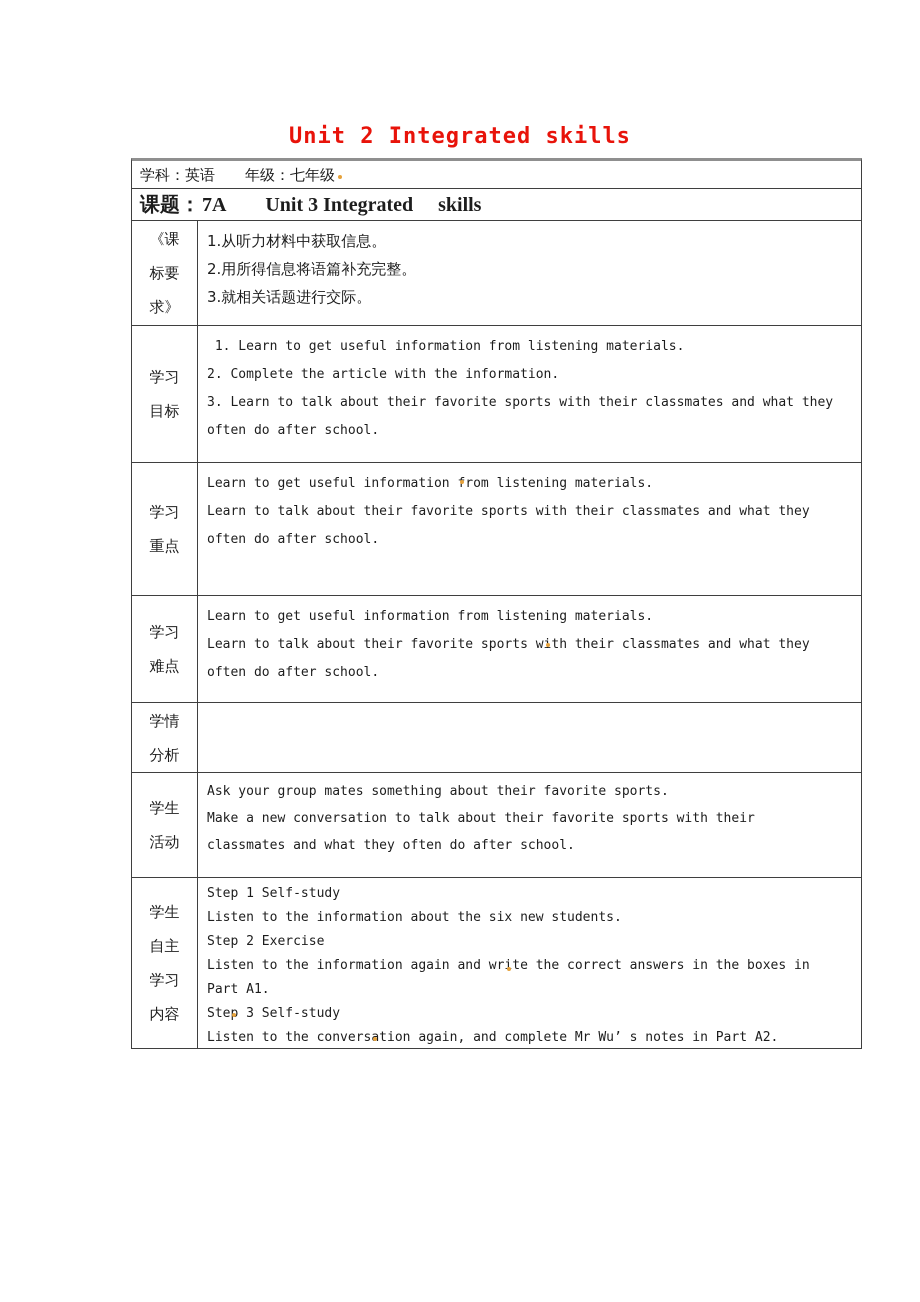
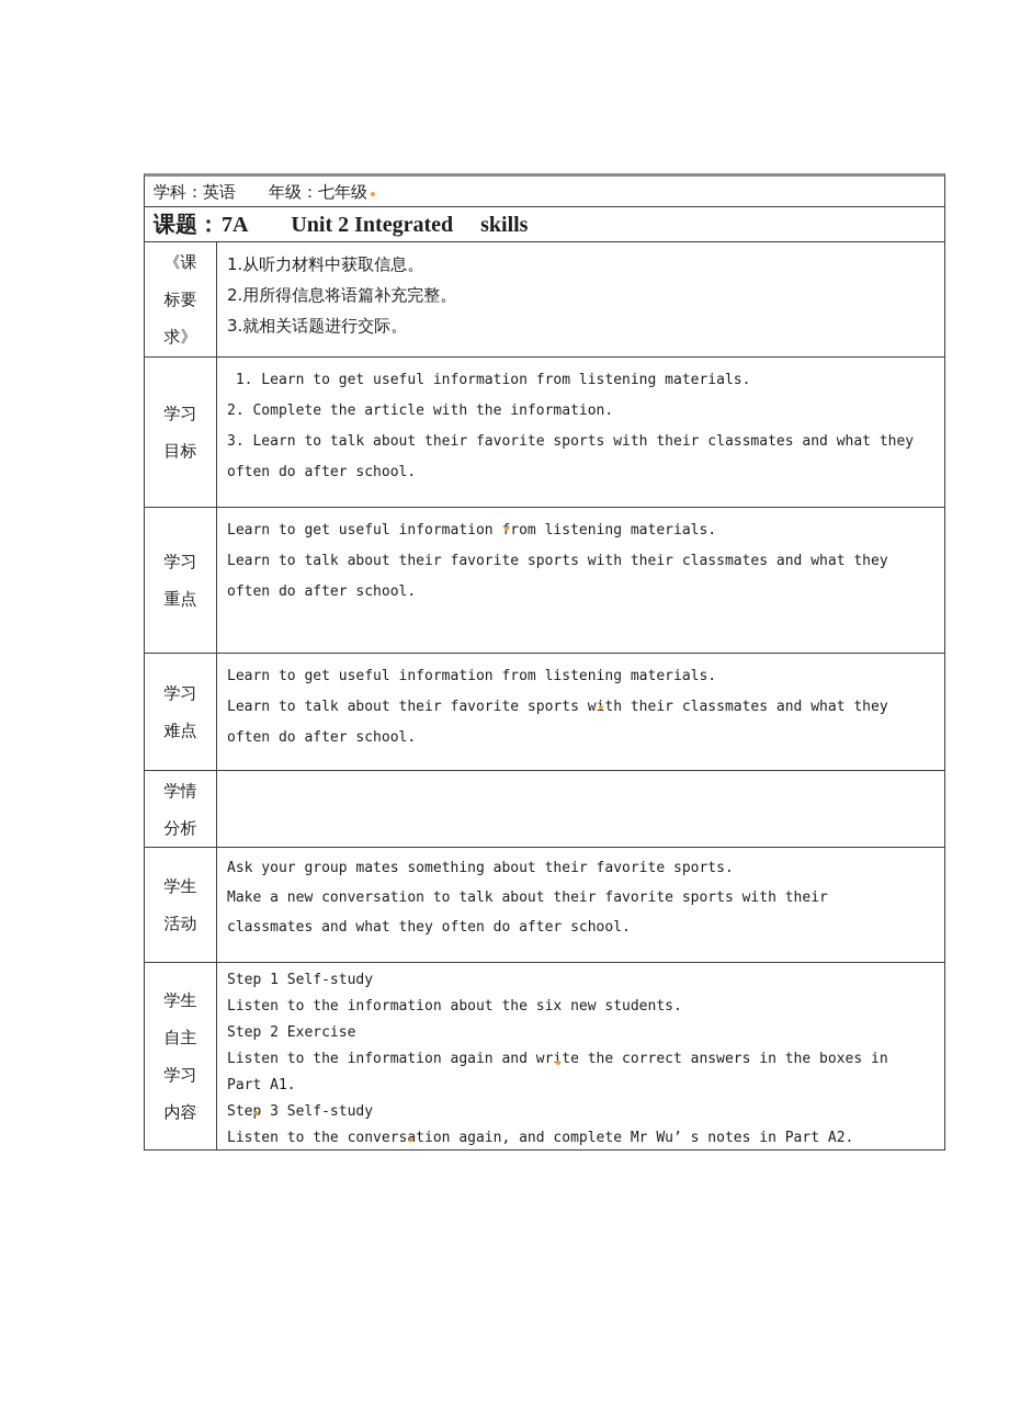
- Unit 2 Integrated skills
  学科：英语 年级：七年级
- 课题：7A Unit 3 Integrated skills
+ 课题：7A Unit 2 Integrated skills
  《课
  标要
  求》
  1.从听力材料中获取信息。
  2.用所得信息将语篇补充完整。
  3.就相关话题进行交际。
  学习
  目标
  1. Learn to get useful information from listening materials.
  2. Complete the article with the information.
  3. Learn to talk about their favorite sports with their classmates and what they
  often do after school.
  学习
  重点
  Learn to get useful informationrom listening materials.
  Learn to talk about their favorite sports with their classmates and what they
  often do after school.
  学习
  难点
  Learn to get useful information from listening materials.
  Learn to talk about their favorite sports wth their classmates and what they
  often do after school.
  学情
  分析
  学生
  活动
  Ask your group mates something about their favorite sports.
  Make a new conversation to talk about their favorite sports with their
  classmates and what they often do after school.
  学生
  自主
  学习
  内容
  Step 1 Self-study
  Listen to the information about the six new students.
  Step 2 Exercise
  Listen to the information again and write the correct answers in the boxes in
  Part A1.
  Ste 3 Self-study
  Listen to the converstion again, and complete Mr Wu’ s notes in Part A2.
